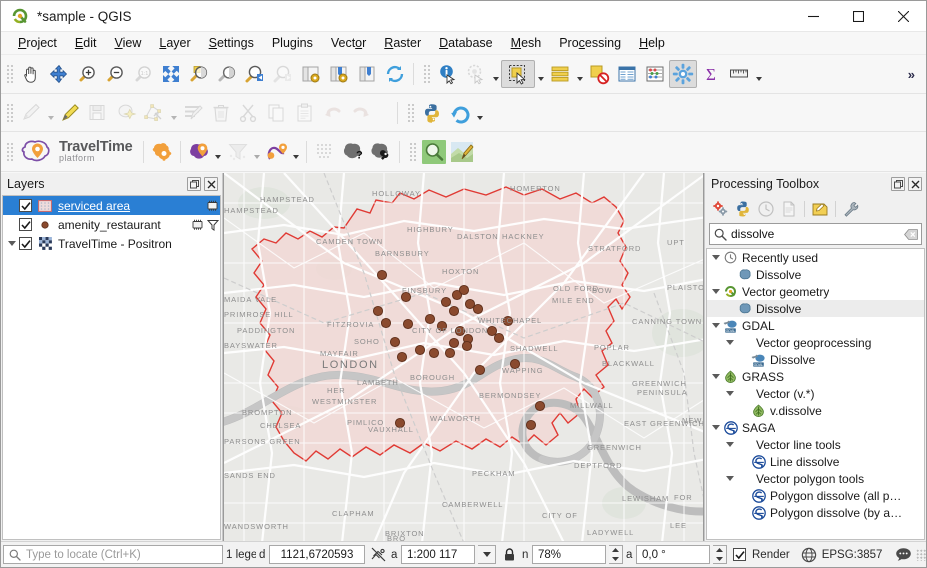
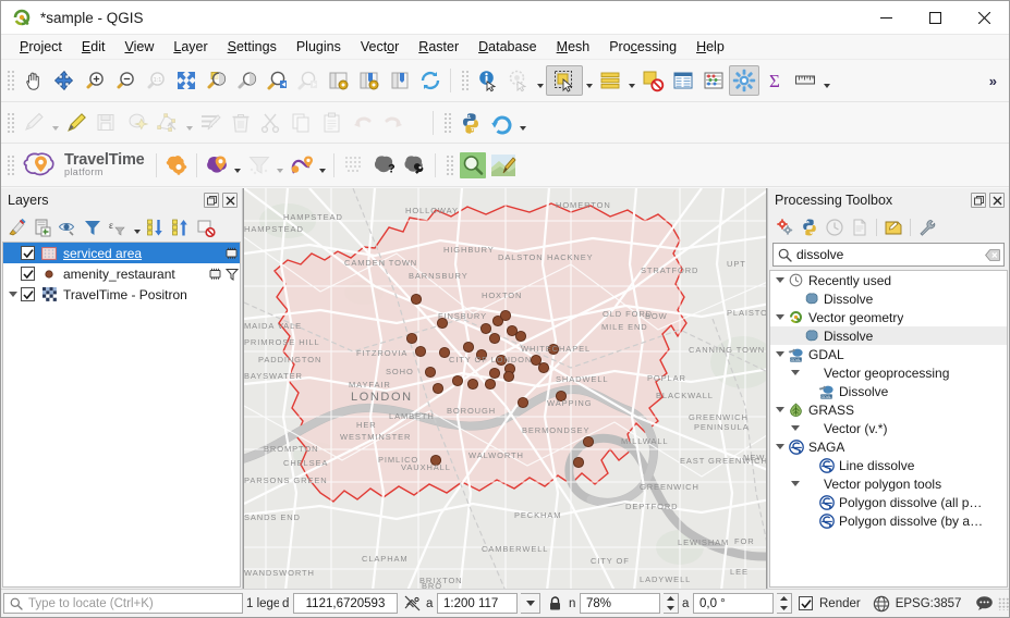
  *sample - QGIS
  Project
  Edit
  View
  Layer
  Settings
  Plugins
  Vector
  Raster
  Database
  Mesh
  Processing
  Help
  Σ
  »
  TravelTime
  platform
  ?
  Layers
+ ε
  serviced area
  amenity_restaurant
  TravelTime - Positron
  HAMPSTEAD
  HAMPSTEAD
  HOLLOWAY
  HOMERTON
  HIGHBURY
  CAMDEN TOWN
  BARNSBURY
  DALSTON
  HACKNEY
  STRATFORD
  HOXTON
  UPT
  OLD FORD
  FINSBURY
  MILE END
  BOW
  PLAISTO
  FITZROVIA
  MAIDA VALE
  PRIMROSE HILL
  WHITECHAPEL
  CITY OF LONDON
  CANNING TOWN
  PADDINGTON
  BAYSWATER
  SHADWELL
  POPLAR
  SOHO
  MAYFAIR
  LONDON
  WAPPING
  BLACKWALL
  LAMBETH
  BOROUGH
  GREENWICH
  PENINSULA
  BERMONDSEY
  HER
  WESTMINSTER
  MILLWALL
  BROMPTON
  CHELSEA
  PIMLICO
  VAUXHALL
  WALWORTH
  EAST GREENWICH
  PARSONS GREEN
  SANDS END
  PECKHAM
  DEPTFORD
  GREENWICH
  NEW
  CLAPHAM
  BRIXTON
  CAMBERWELL
  LEWISHAM
  WANDSWORTH
  LADYWELL
  BRO
  CITY OF
  FOR
  LEE
  Processing Toolbox
  dissolve
  Recently used
  Dissolve
  Vector geometry
  Dissolve
  GDAL
  Vector geoprocessing
  Dissolve
  GRASS
  Vector (v.*)
- v.dissolve
  SAGA
- Vector line tools
  Line dissolve
  Vector polygon tools
  Polygon dissolve (all p…
  Polygon dissolve (by a…
  Type to locate (Ctrl+K)
  1 lege
  d
  1121,6720593
  a
  1:200 117
  n
  78%
  a
  0,0 °
  Render
  EPSG:3857
